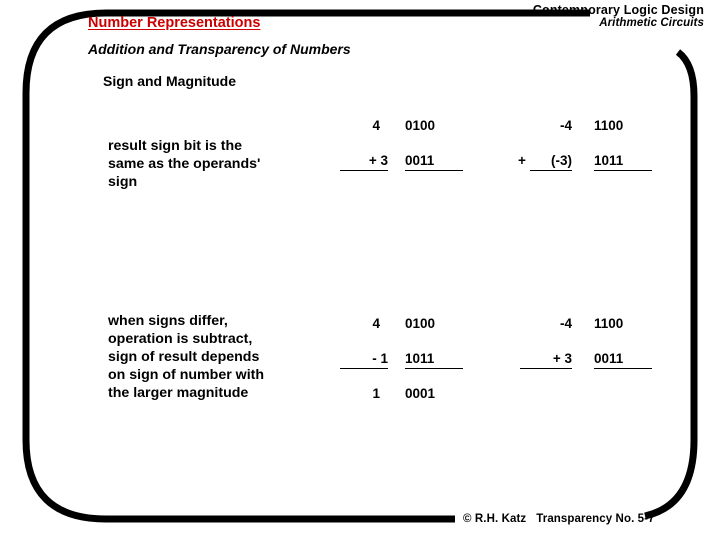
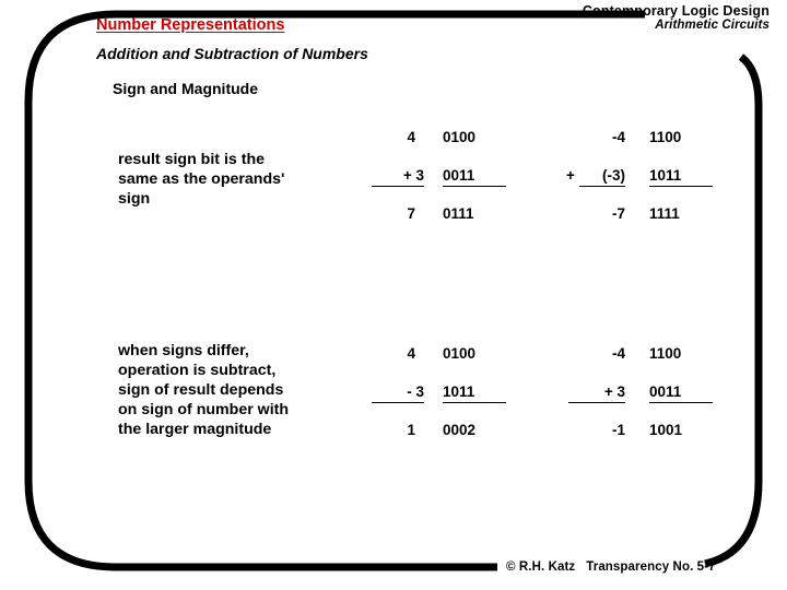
  Contemporary Logic Design
  Arithmetic Circuits
  Number Representations
- Addition and Transparency of Numbers
+ Addition and Subtraction of Numbers
  Sign and Magnitude
  result sign bit is the
  same as the operands'
  sign
  4
  0100
  + 3
  0011
+ 7
+ 0111
  -4
  1100
  +
  (-3)
  1011
+ -7
+ 1111
  when signs differ,
  operation is subtract,
  sign of result depends
  on sign of number with
  the larger magnitude
  4
  0100
- - 1
+ - 3
  1011
  1
- 0001
+ 0002
  -4
  1100
  + 3
  0011
+ -1
+ 1001
  © R.H. Katz Transparency No. 5-7
